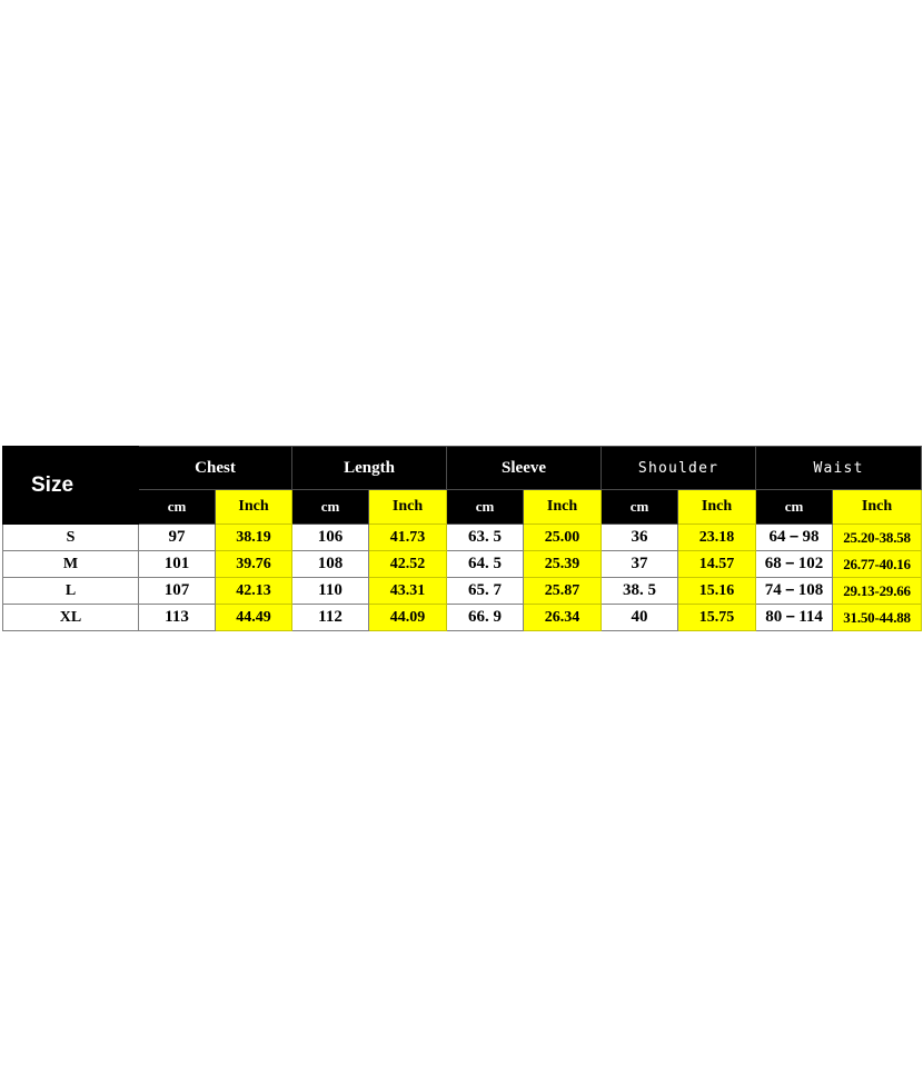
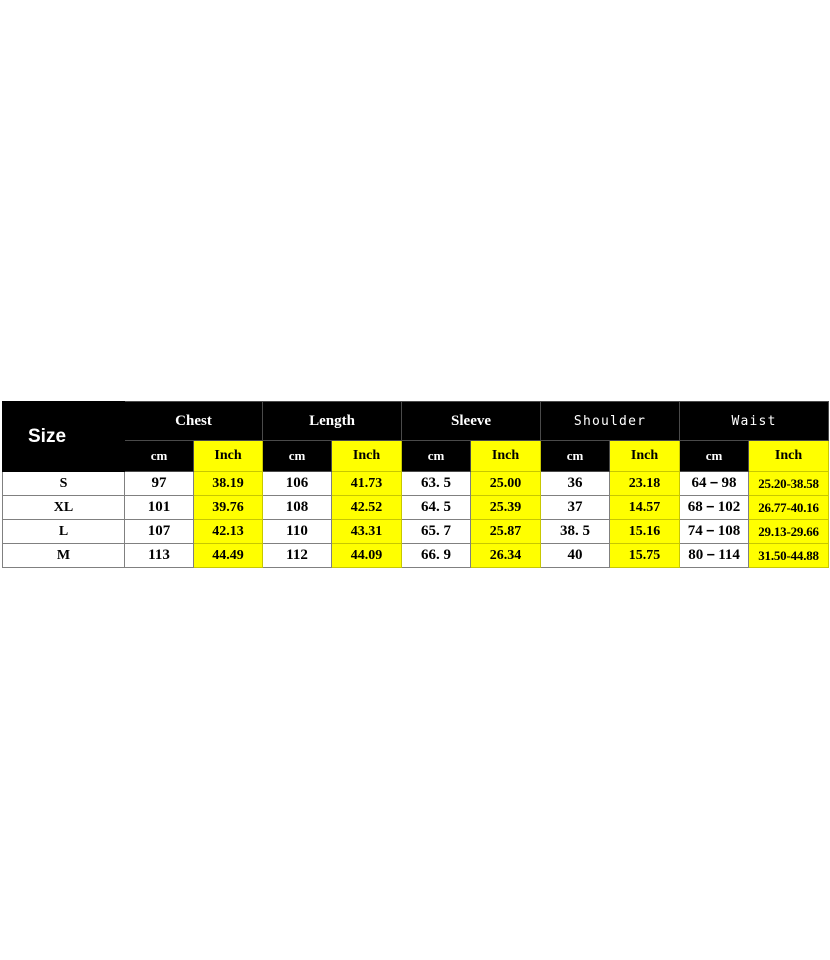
  Size	Chest	Length	Sleeve	Shoulder	Waist
  cm	Inch	cm	Inch	cm	Inch	cm	Inch	cm	Inch
  S	97	38.19	106	41.73	63. 5	25.00	36	23.18	64－98	25.20-38.58
- M	101	39.76	108	42.52	64. 5	25.39	37	14.57	68－102	26.77-40.16
+ XL	101	39.76	108	42.52	64. 5	25.39	37	14.57	68－102	26.77-40.16
  L	107	42.13	110	43.31	65. 7	25.87	38. 5	15.16	74－108	29.13-29.66
- XL	113	44.49	112	44.09	66. 9	26.34	40	15.75	80－114	31.50-44.88
+ M	113	44.49	112	44.09	66. 9	26.34	40	15.75	80－114	31.50-44.88
